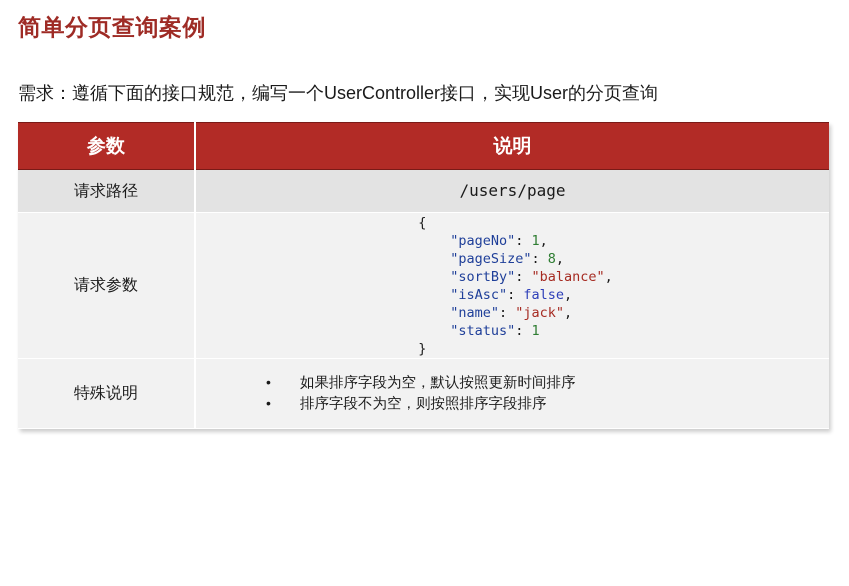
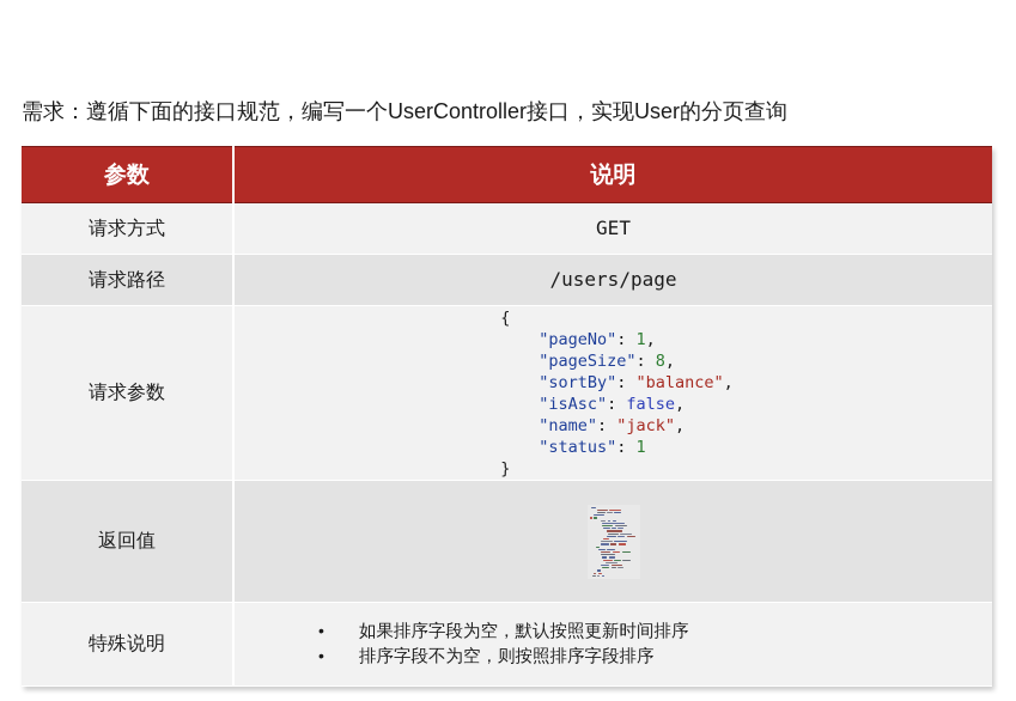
- 简单分页查询案例
  需求：遵循下面的接口规范，编写一个UserController接口，实现User的分页查询
  参数	说明
+ 请求方式	GET
  请求路径	/users/page
  请求参数	{ "pageNo": 1, "pageSize": 8, "sortBy": "balance", "isAsc": false, "name": "jack", "status": 1 }
+ 返回值
  特殊说明	如果排序字段为空，默认按照更新时间排序排序字段不为空，则按照排序字段排序
